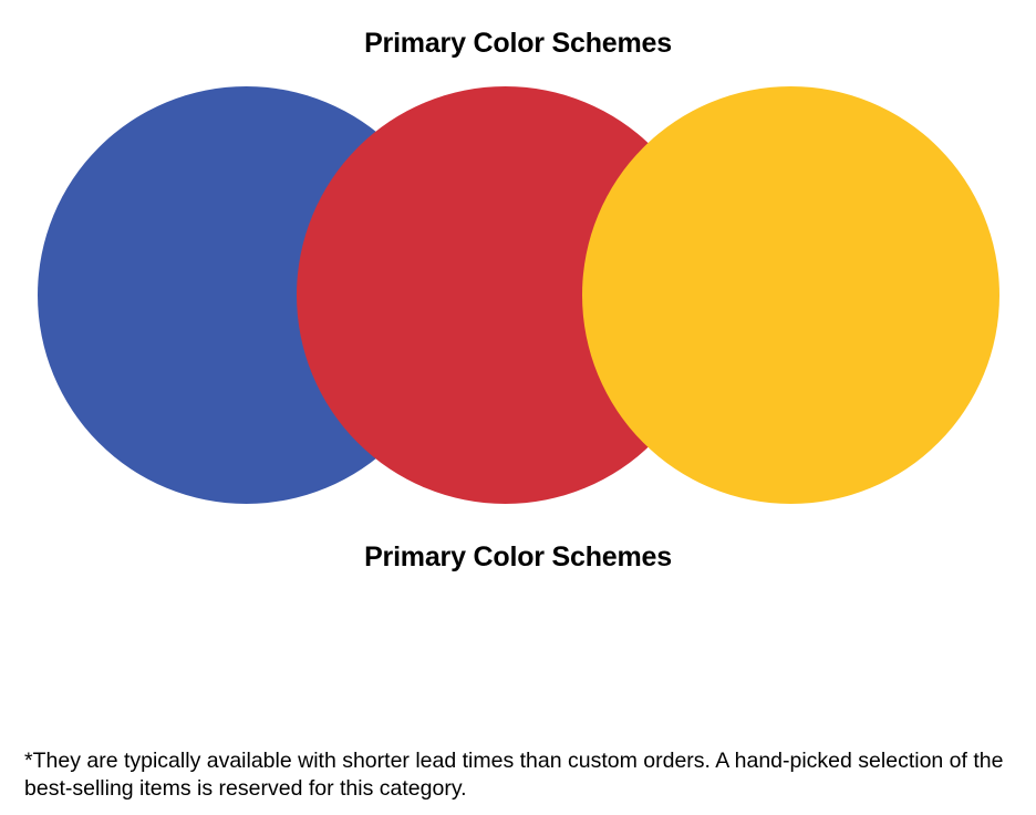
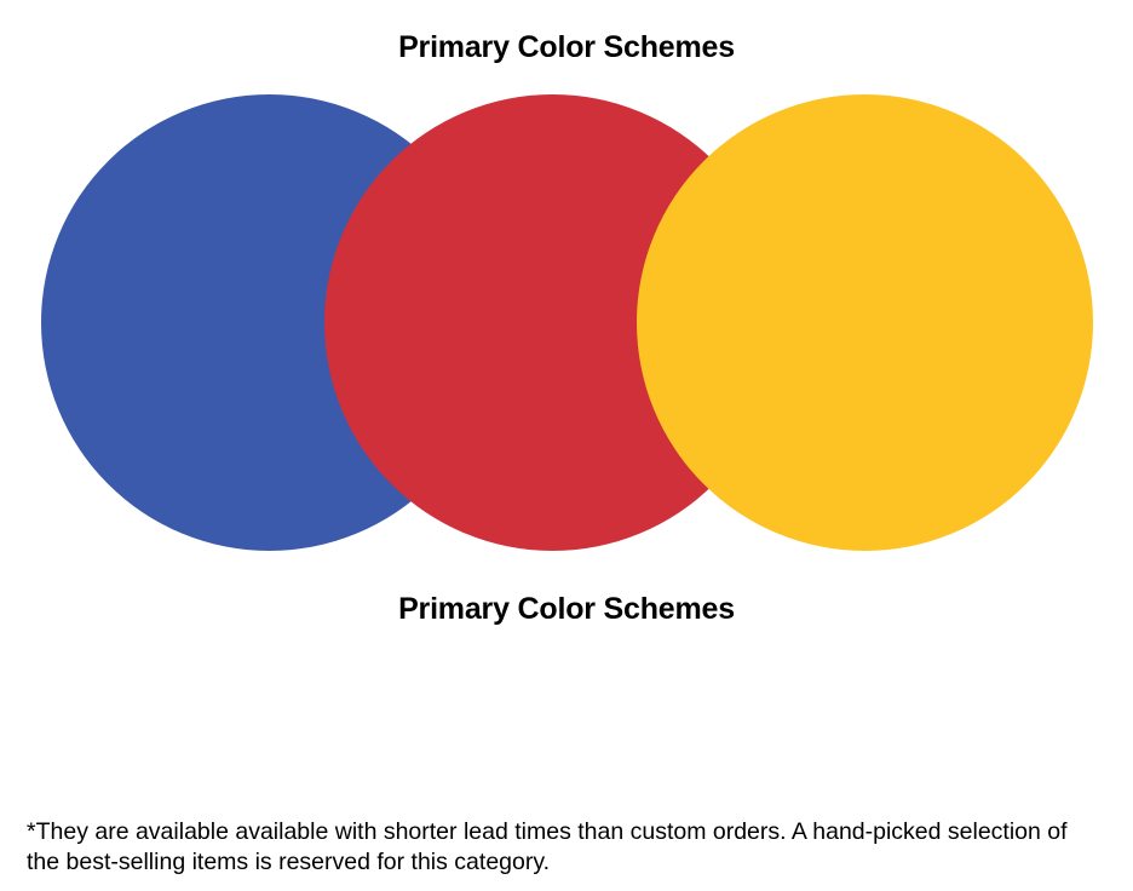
  Primary Color Schemes
  Primary Color Schemes
- *They are typically available with shorter lead times than custom orders. A hand-picked selection of the best-selling items is reserved for this category.
+ *They are available available with shorter lead times than custom orders. A hand-picked selection of the best-selling items is reserved for this category.
